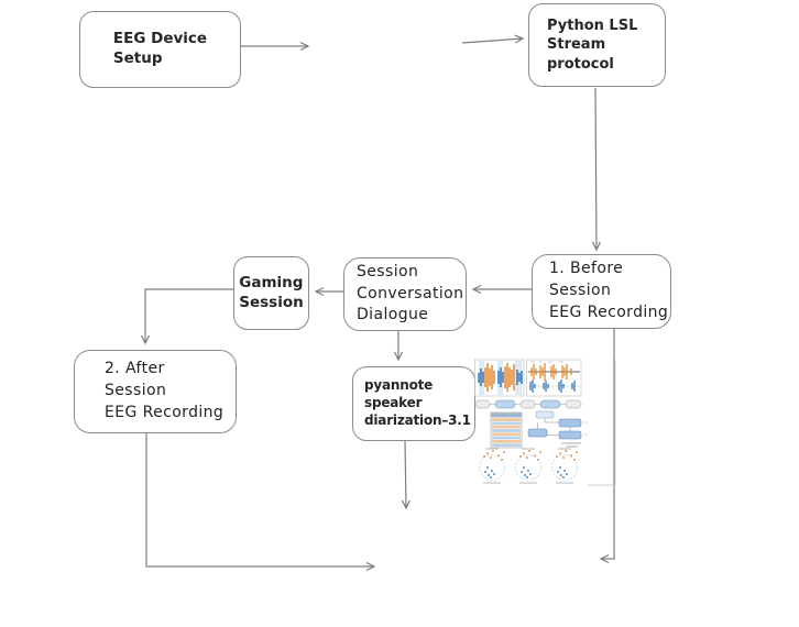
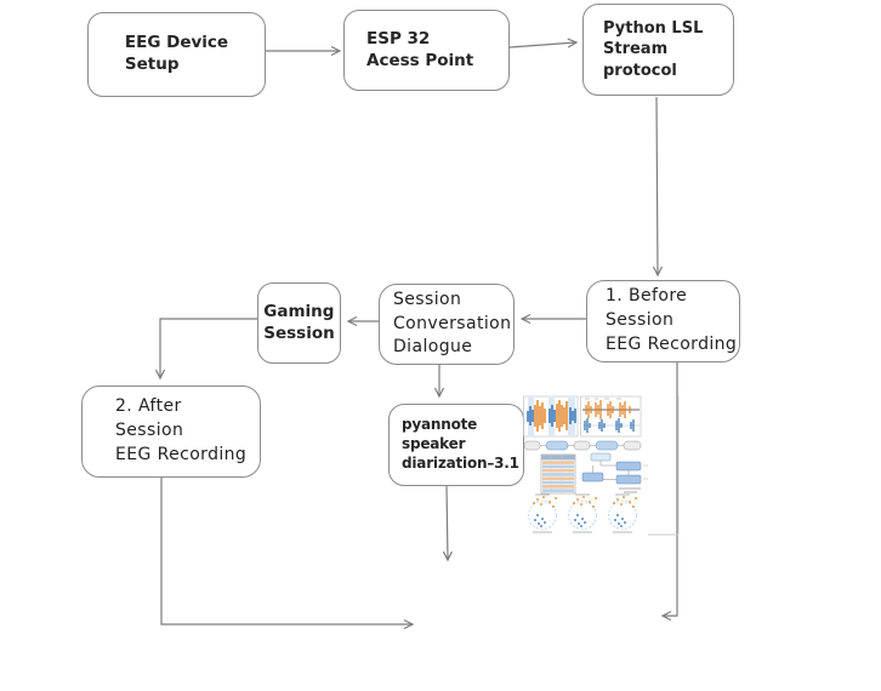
  EEG Device
  Setup
+ ESP 32
+ Acess Point
  Python LSL
  Stream protocol
  1. Before
  Session
  EEG Recording
  Session
  Conversation
  Dialogue
  Gaming
  Session
  2. After
  Session
  EEG Recording
  pyannote
  speaker
  diarization–3.1
